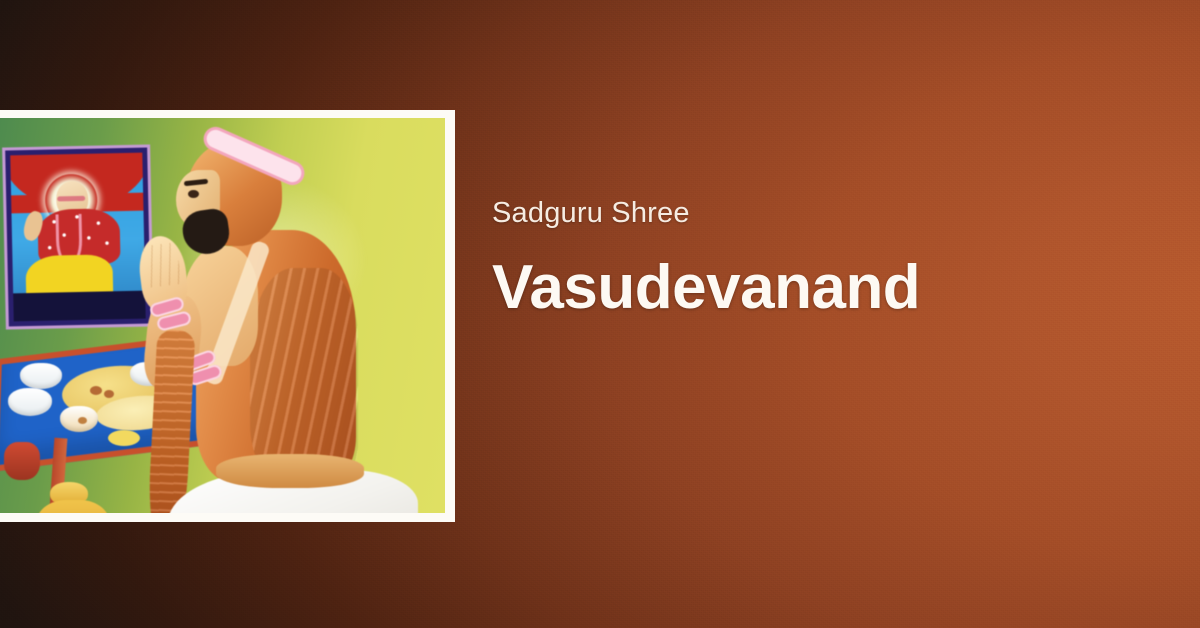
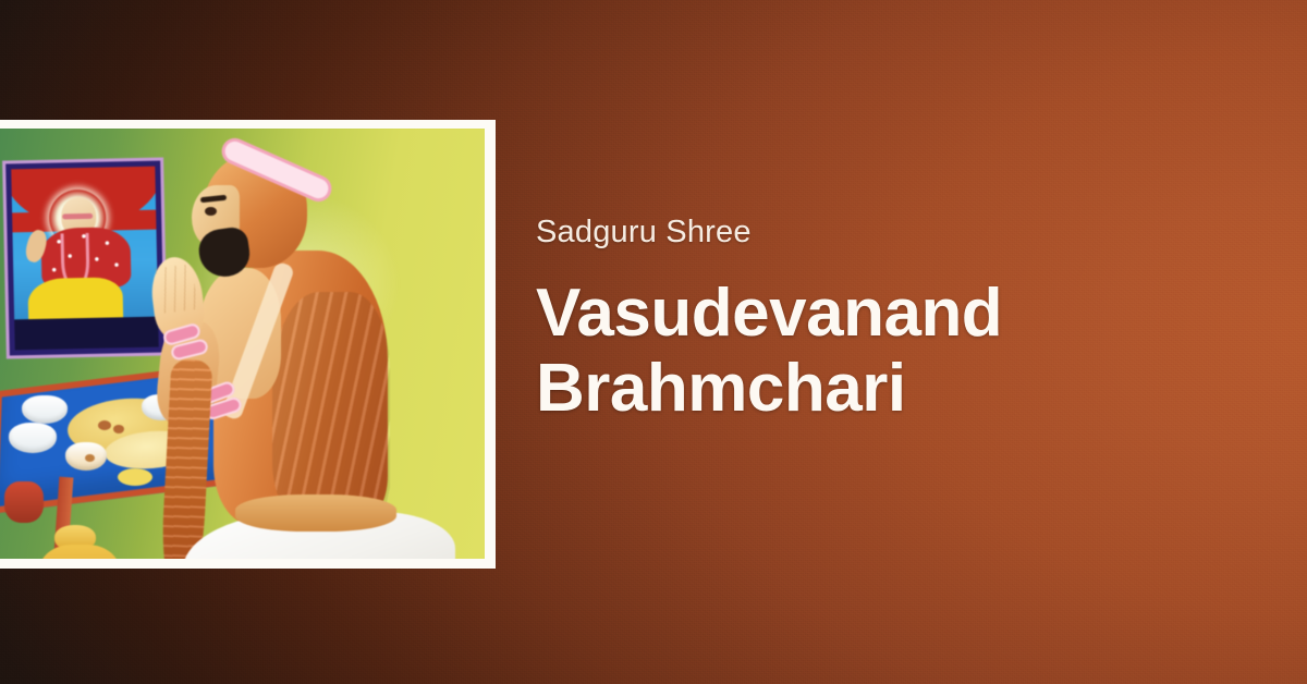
  Sadguru Shree
  Vasudevanand
+ Brahmchari
